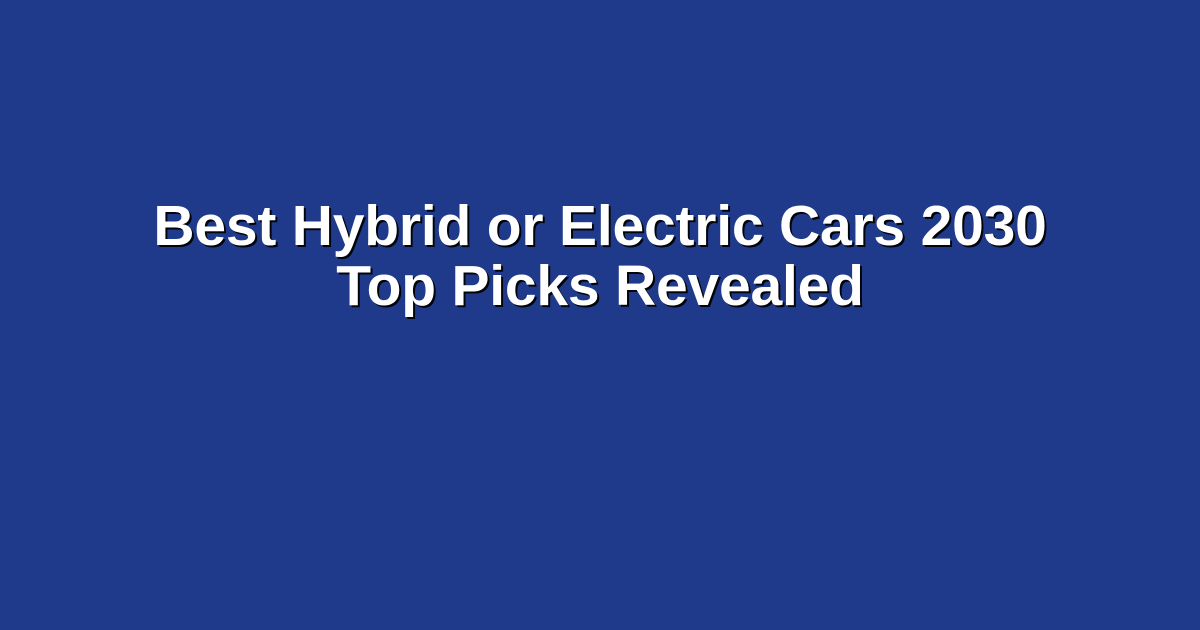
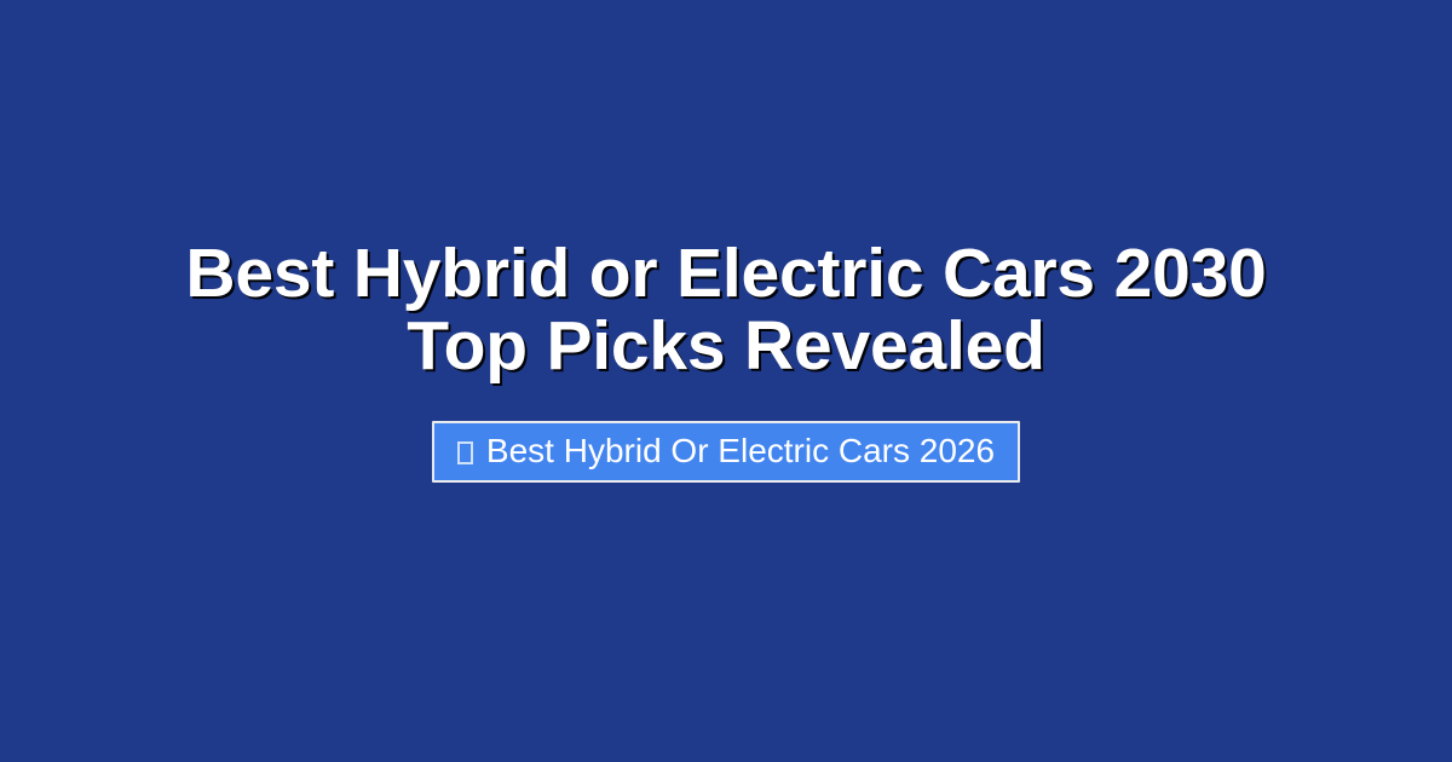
  Best Hybrid or Electric Cars 2030 Top Picks Revealed
+ Best Hybrid Or Electric Cars 2026
